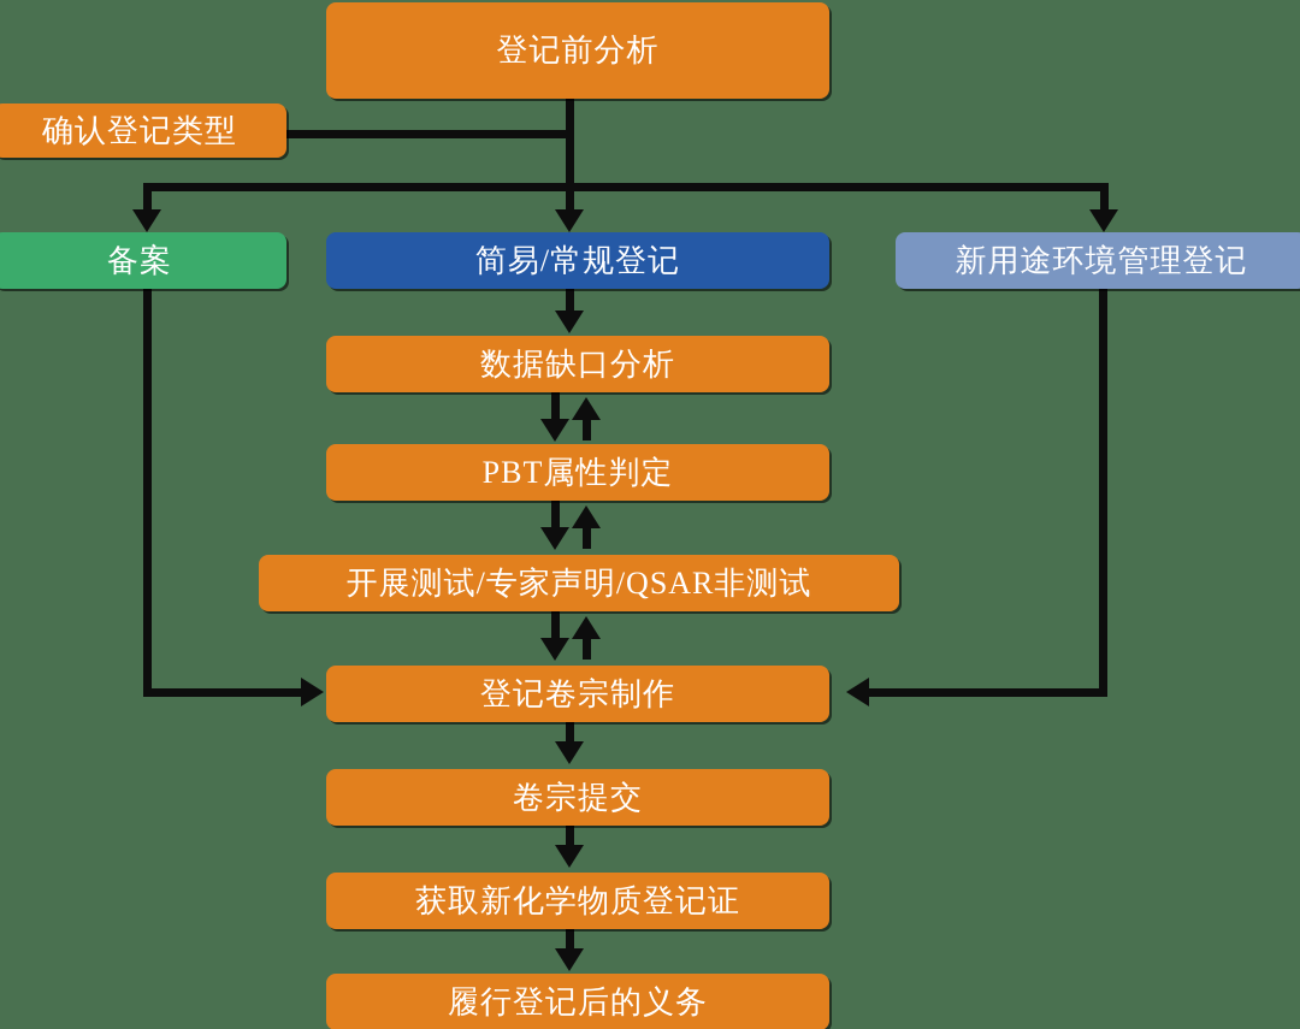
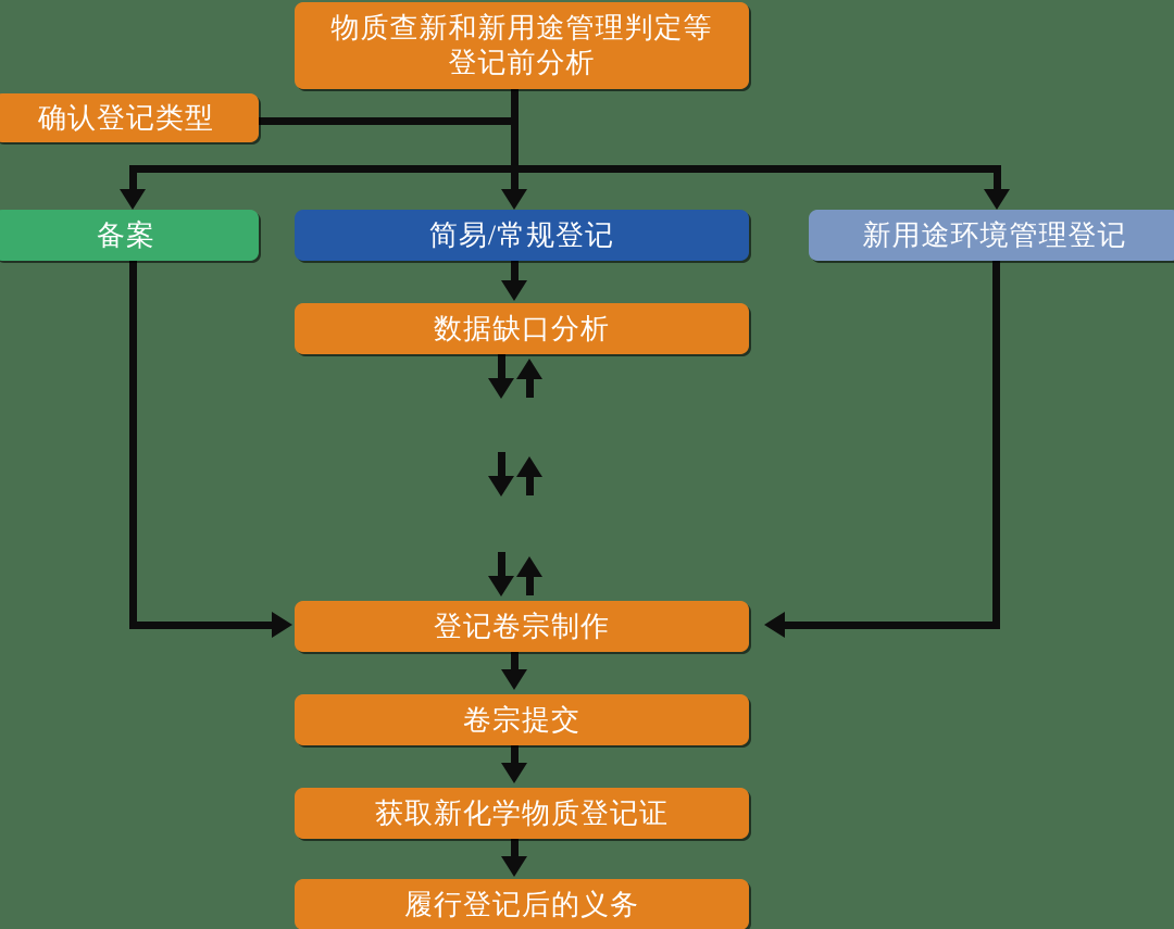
+ 物质查新和新用途管理判定等
  登记前分析
  确认登记类型
  备案
  简易/常规登记
  新用途环境管理登记
  数据缺口分析
- PBT属性判定
- 开展测试/专家声明/QSAR非测试
  登记卷宗制作
  卷宗提交
  获取新化学物质登记证
  履行登记后的义务
